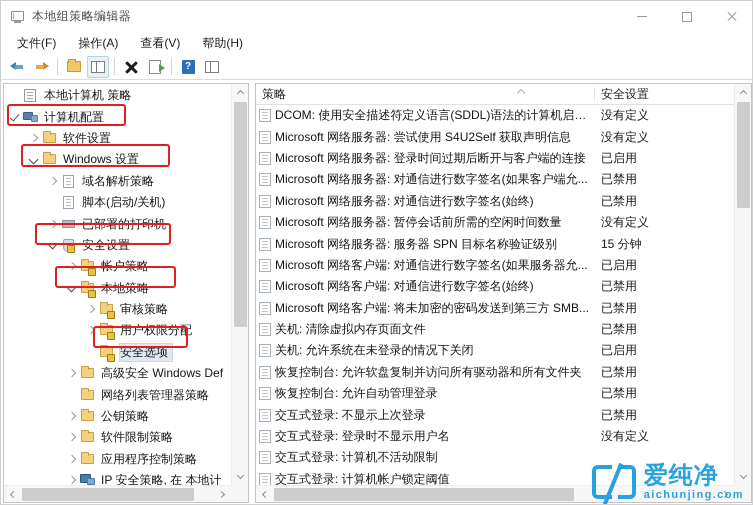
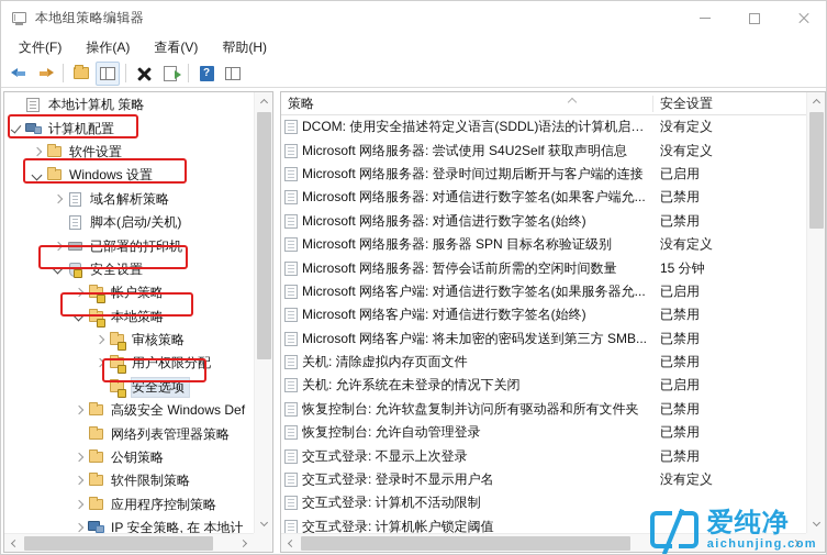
  本地组策略编辑器
  文件(F)
  操作(A)
  查看(V)
  帮助(H)
  ?
  本地计算机 策略
  计算机配置
  软件设置
  Windows 设置
  域名解析策略
  脚本(启动/关机)
  已部署的打印机
  安全设置
  帐户策略
  本地策略
  审核策略
  用户权限分配
  安全选项
  高级安全 Windows Def
  网络列表管理器策略
  公钥策略
  软件限制策略
  应用程序控制策略
  IP 安全策略, 在 本地计
  策略
  安全设置
  DCOM: 使用安全描述符定义语言(SDDL)语法的计算机启动...
  没有定义
  Microsoft 网络服务器: 尝试使用 S4U2Self 获取声明信息
  没有定义
  Microsoft 网络服务器: 登录时间过期后断开与客户端的连接
  已启用
  Microsoft 网络服务器: 对通信进行数字签名(如果客户端允...
  已禁用
  Microsoft 网络服务器: 对通信进行数字签名(始终)
  已禁用
- Microsoft 网络服务器: 暂停会话前所需的空闲时间数量
+ Microsoft 网络服务器: 服务器 SPN 目标名称验证级别
  没有定义
- Microsoft 网络服务器: 服务器 SPN 目标名称验证级别
+ Microsoft 网络服务器: 暂停会话前所需的空闲时间数量
  15 分钟
  Microsoft 网络客户端: 对通信进行数字签名(如果服务器允...
  已启用
  Microsoft 网络客户端: 对通信进行数字签名(始终)
  已禁用
  Microsoft 网络客户端: 将未加密的密码发送到第三方 SMB...
  已禁用
  关机: 清除虚拟内存页面文件
  已禁用
  关机: 允许系统在未登录的情况下关闭
  已启用
  恢复控制台: 允许软盘复制并访问所有驱动器和所有文件夹
  已禁用
  恢复控制台: 允许自动管理登录
  已禁用
  交互式登录: 不显示上次登录
  已禁用
  交互式登录: 登录时不显示用户名
  没有定义
  交互式登录: 计算机不活动限制
  交互式登录: 计算机帐户锁定阈值
  爱纯净
  aichunjing.com
